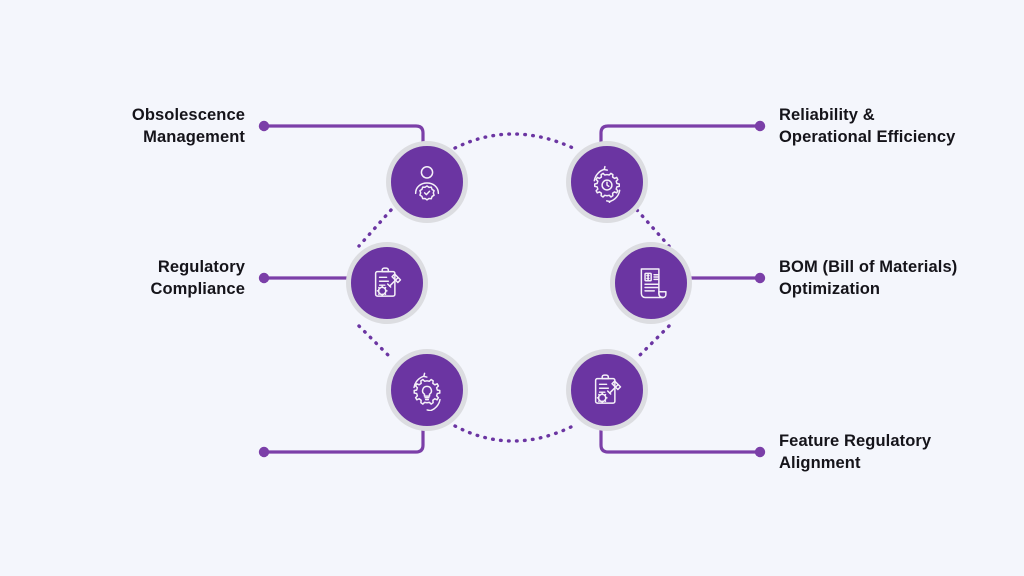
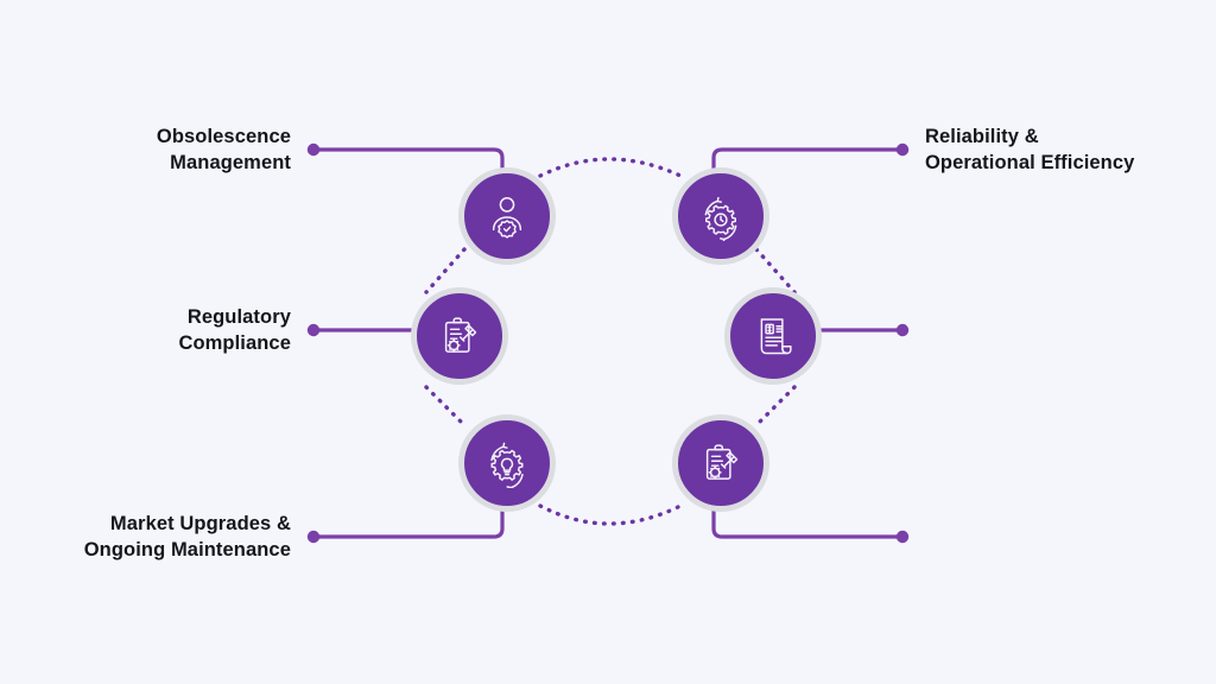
  Obsolescence
  Management
  Regulatory
  Compliance
+ Market Upgrades &
+ Ongoing Maintenance
  Reliability &
  Operational Efficiency
- BOM (Bill of Materials)
- Optimization
- Feature Regulatory
- Alignment
